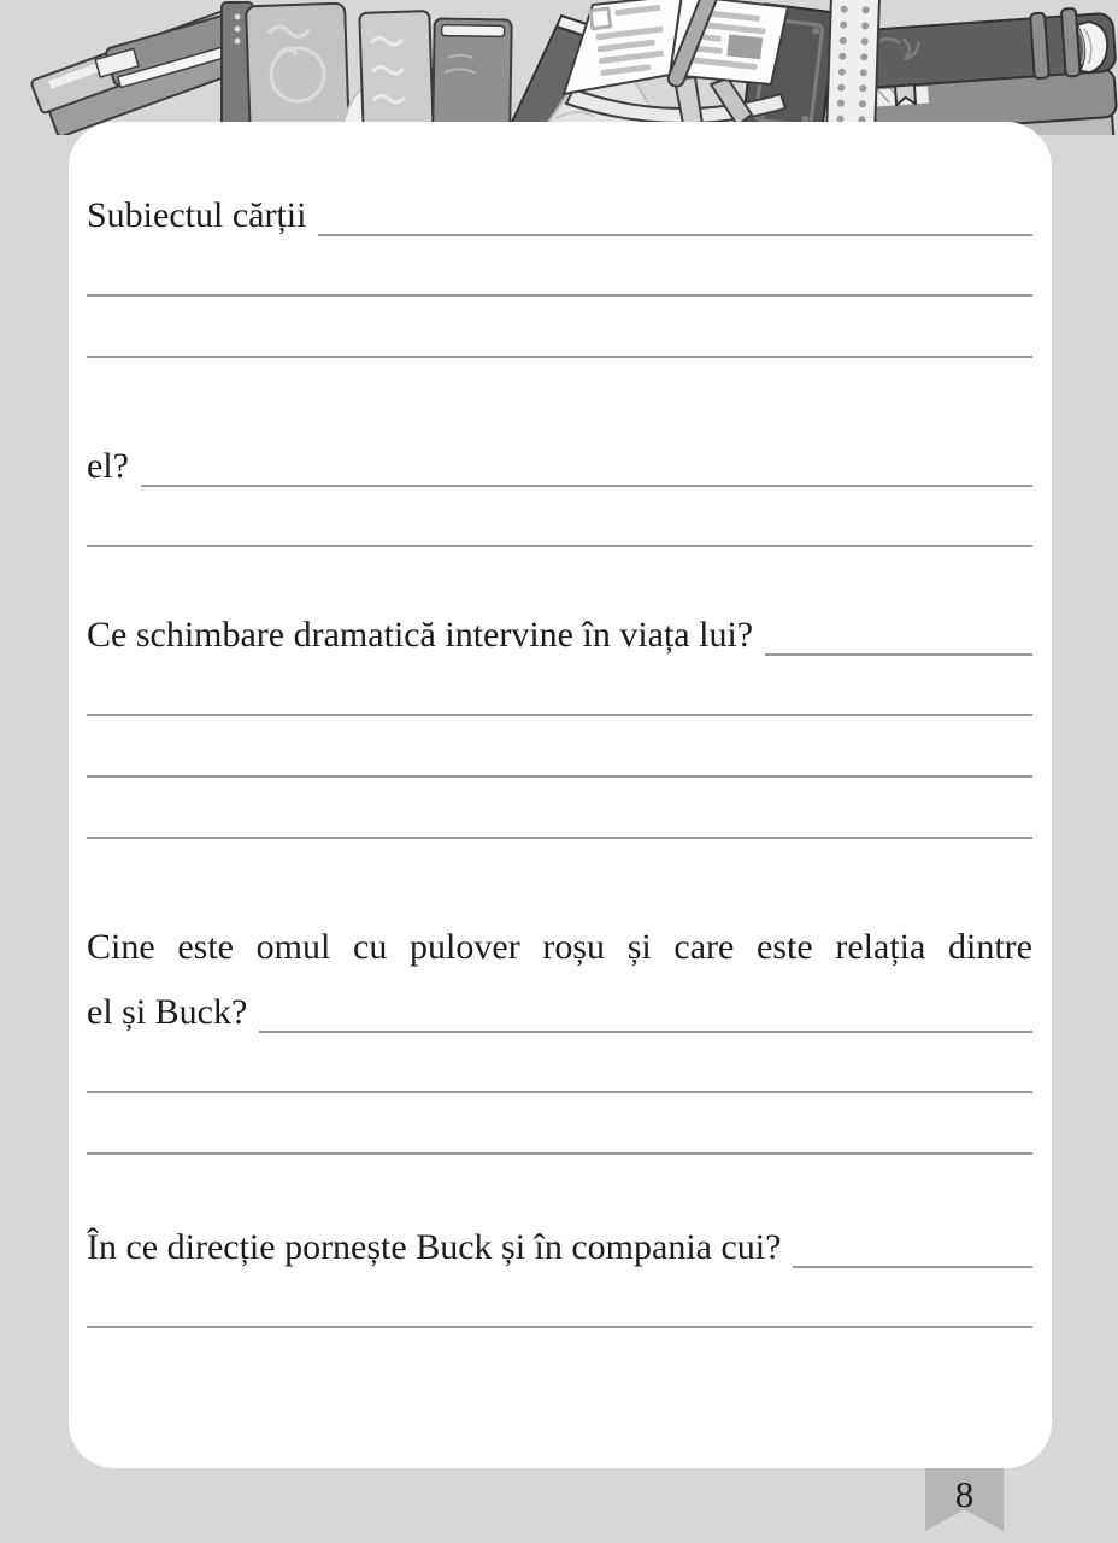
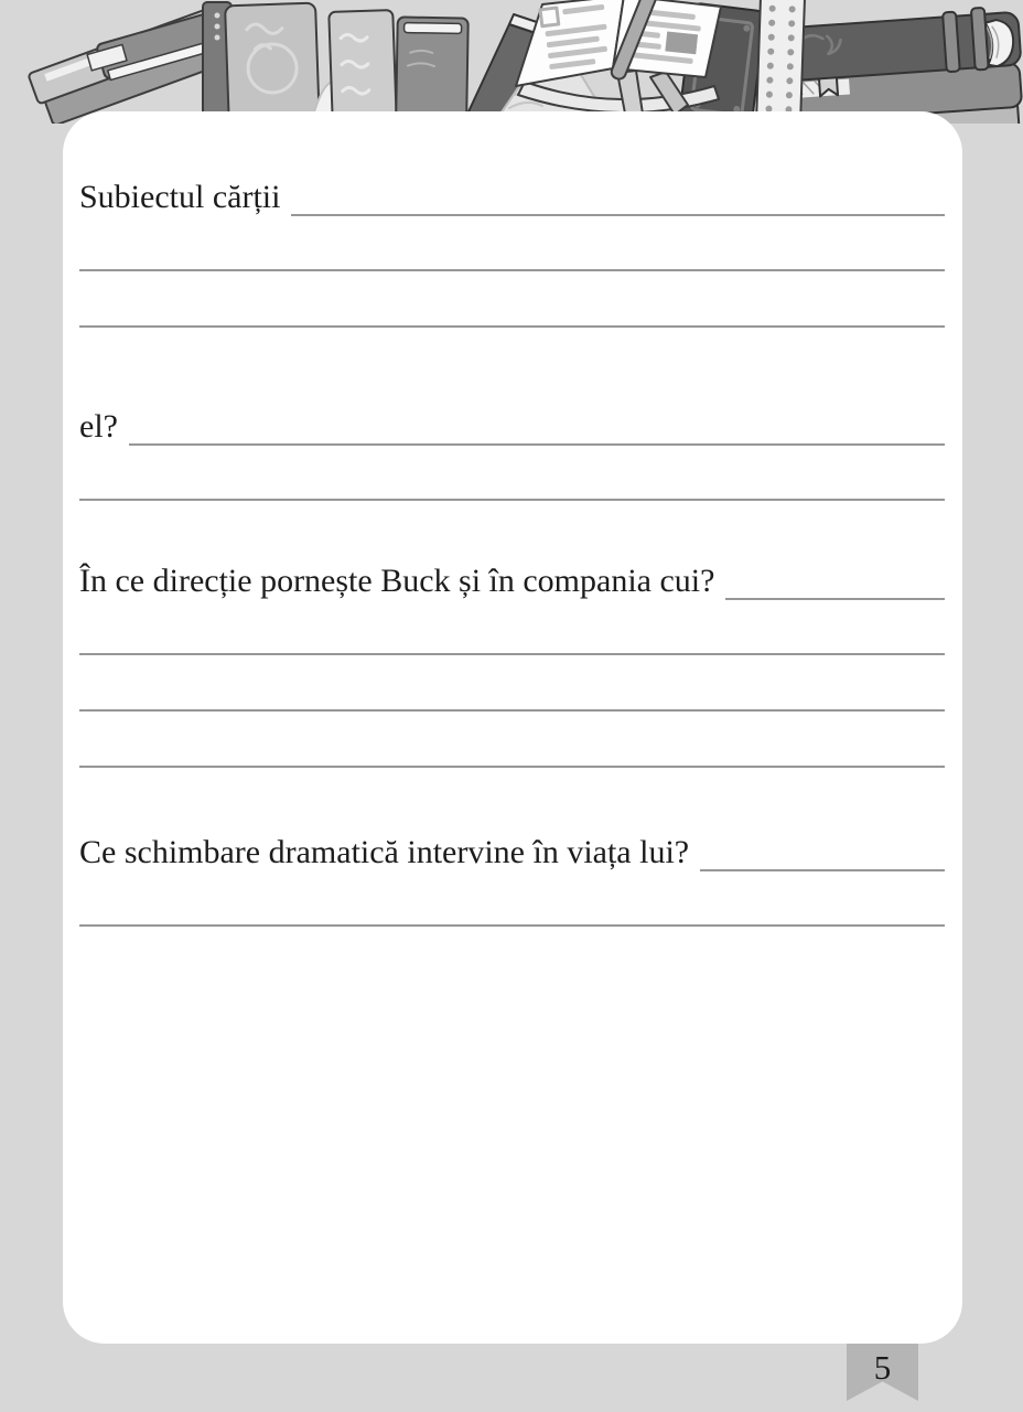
  Subiectul cărții
  el?
- Ce schimbare dramatică intervine în viața lui?
+ În ce direcție pornește Buck și în compania cui?
- Cine este omul cu pulover roșu și care este relația dintre
- el și Buck?
- În ce direcție pornește Buck și în compania cui?
+ Ce schimbare dramatică intervine în viața lui?
- 8
+ 5
